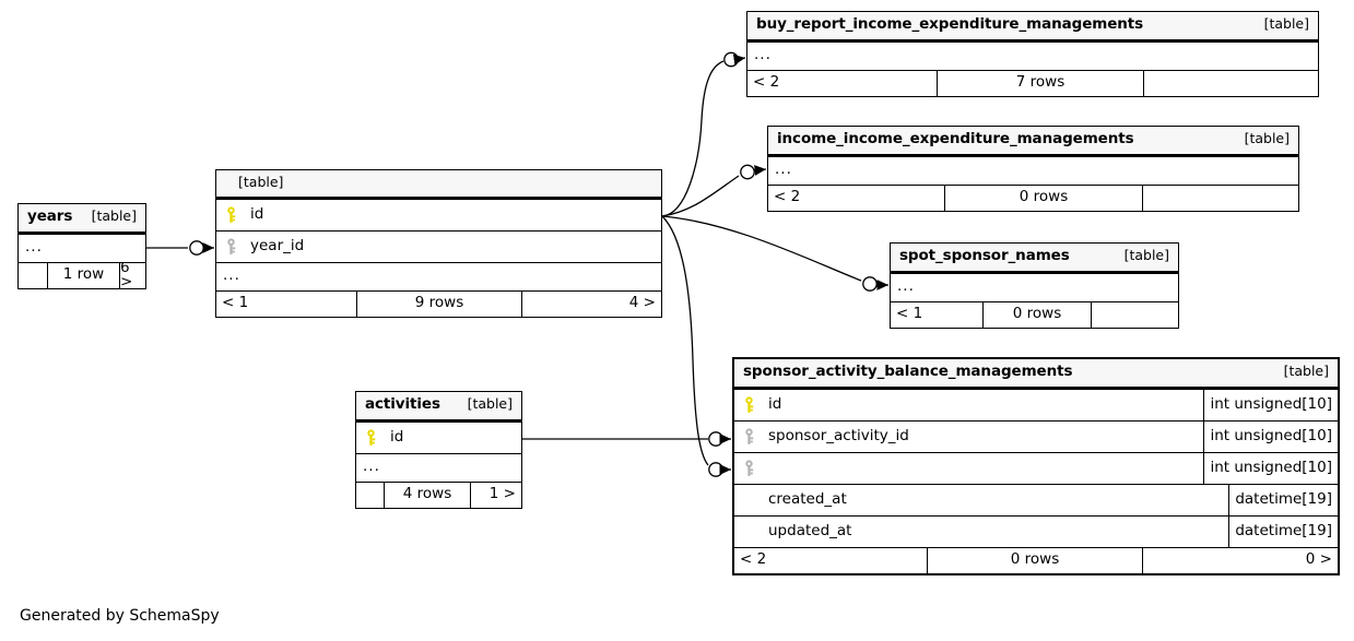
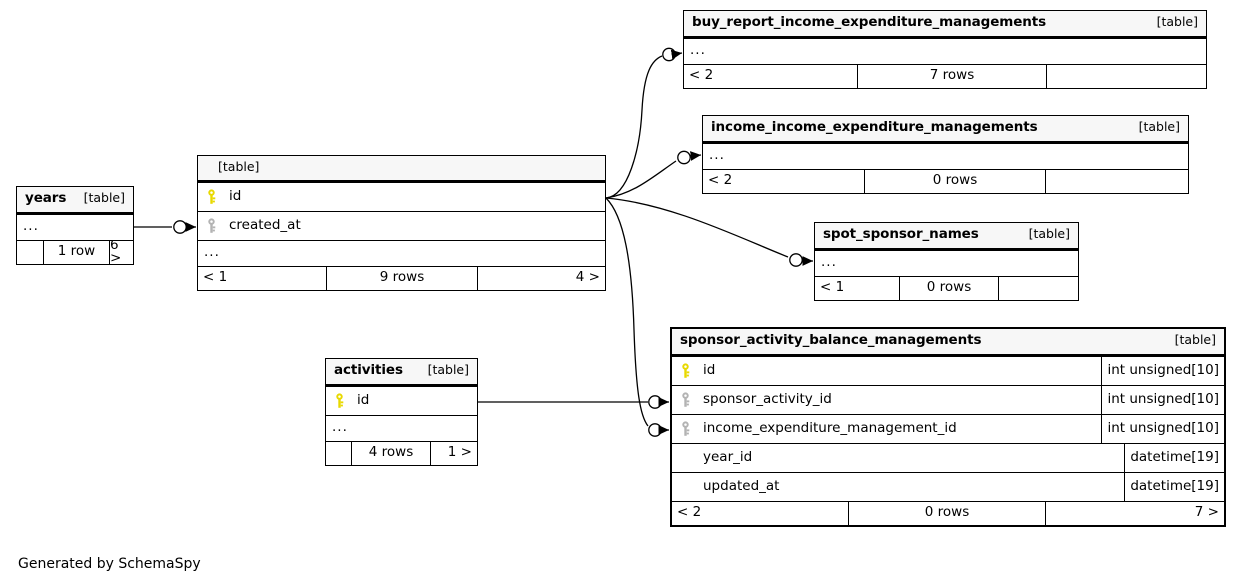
  years
  [table]
  ...
  1 row
  6 >
  [table]
  id
- year_id
+ created_at
  ...
  < 1
  9 rows
  4 >
  buy_report_income_expenditure_managements
  [table]
  ...
  < 2
  7 rows
  income_income_expenditure_managements
  [table]
  ...
  < 2
  0 rows
  spot_sponsor_names
  [table]
  ...
  < 1
  0 rows
  activities
  [table]
  id
  ...
  4 rows
  1 >
  sponsor_activity_balance_managements
  [table]
  id
  int unsigned[10]
  sponsor_activity_id
  int unsigned[10]
+ income_expenditure_management_id
  int unsigned[10]
- created_at
+ year_id
  datetime[19]
  updated_at
  datetime[19]
  < 2
  0 rows
- 0 >
+ 7 >
  Generated by SchemaSpy
